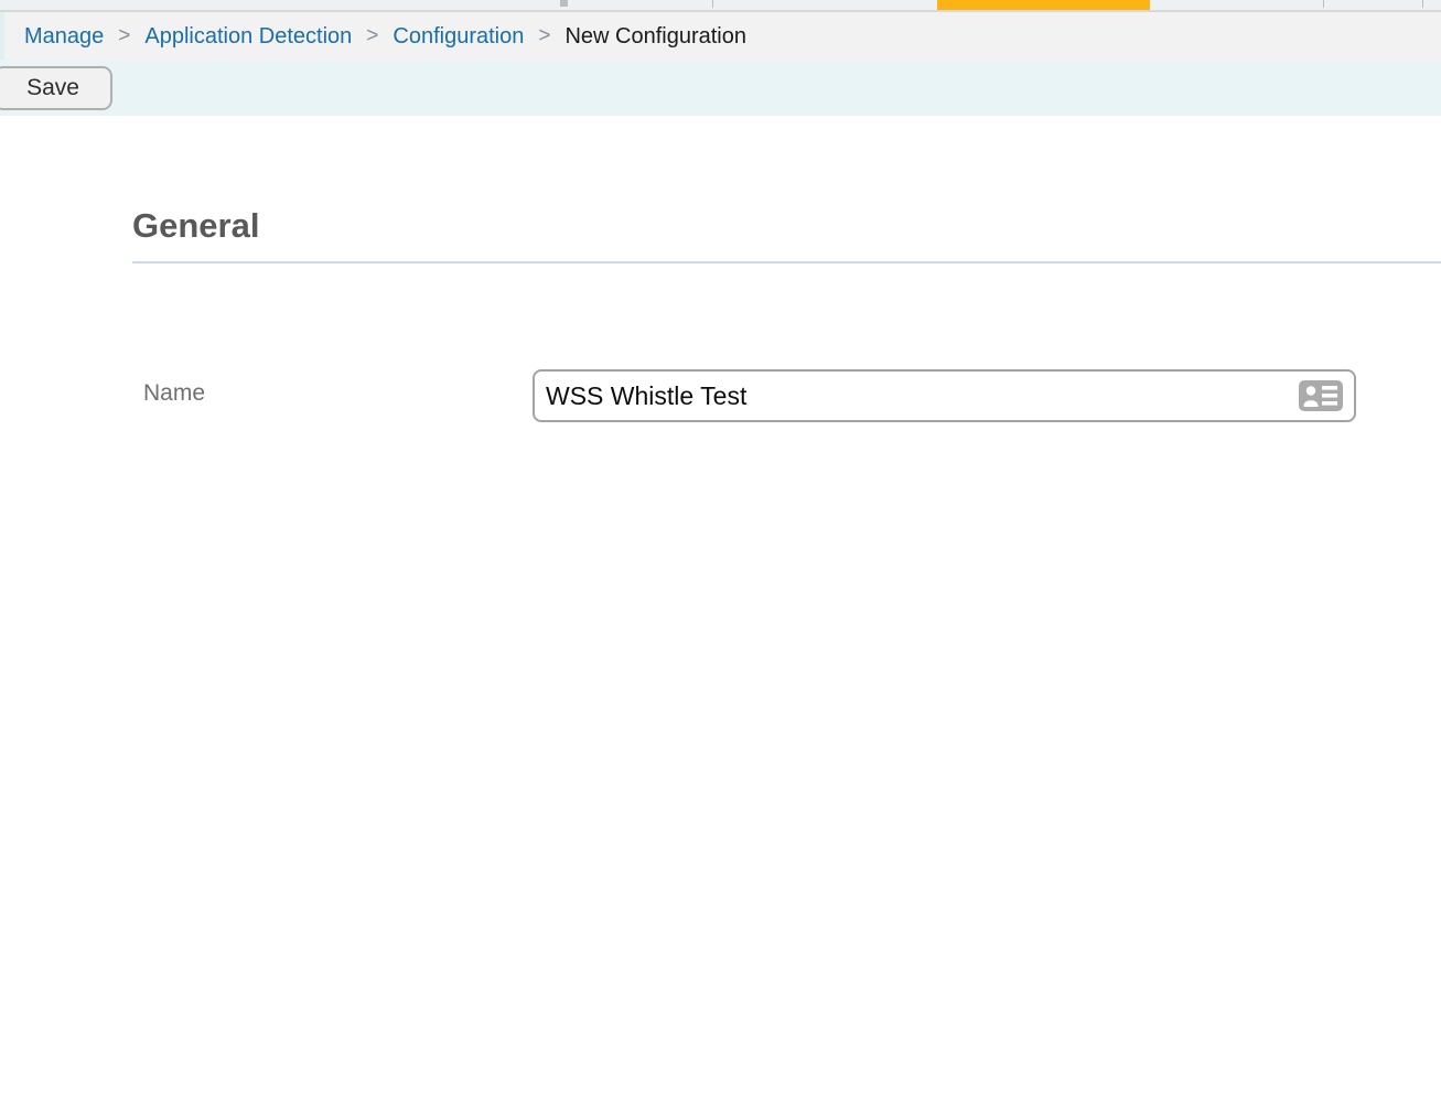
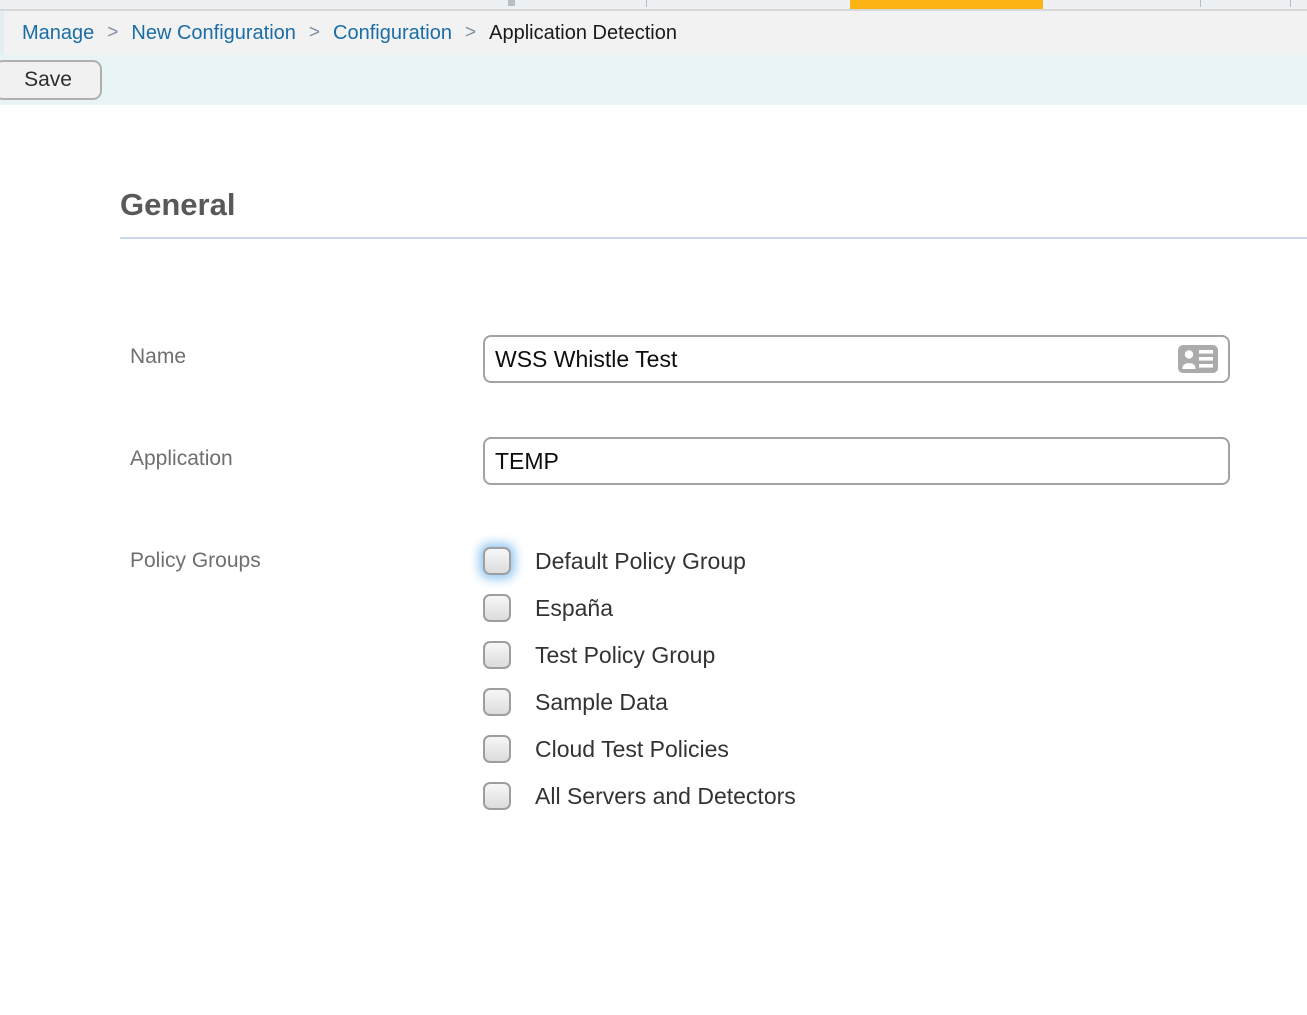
  Manage
  >
- Application Detection
+ New Configuration
  >
  Configuration
  >
- New Configuration
+ Application Detection
  Save
  General
  Name
  WSS Whistle Test
+ Application
+ TEMP
+ Policy Groups
+ Default Policy Group
+ España
+ Test Policy Group
+ Sample Data
+ Cloud Test Policies
+ All Servers and Detectors
